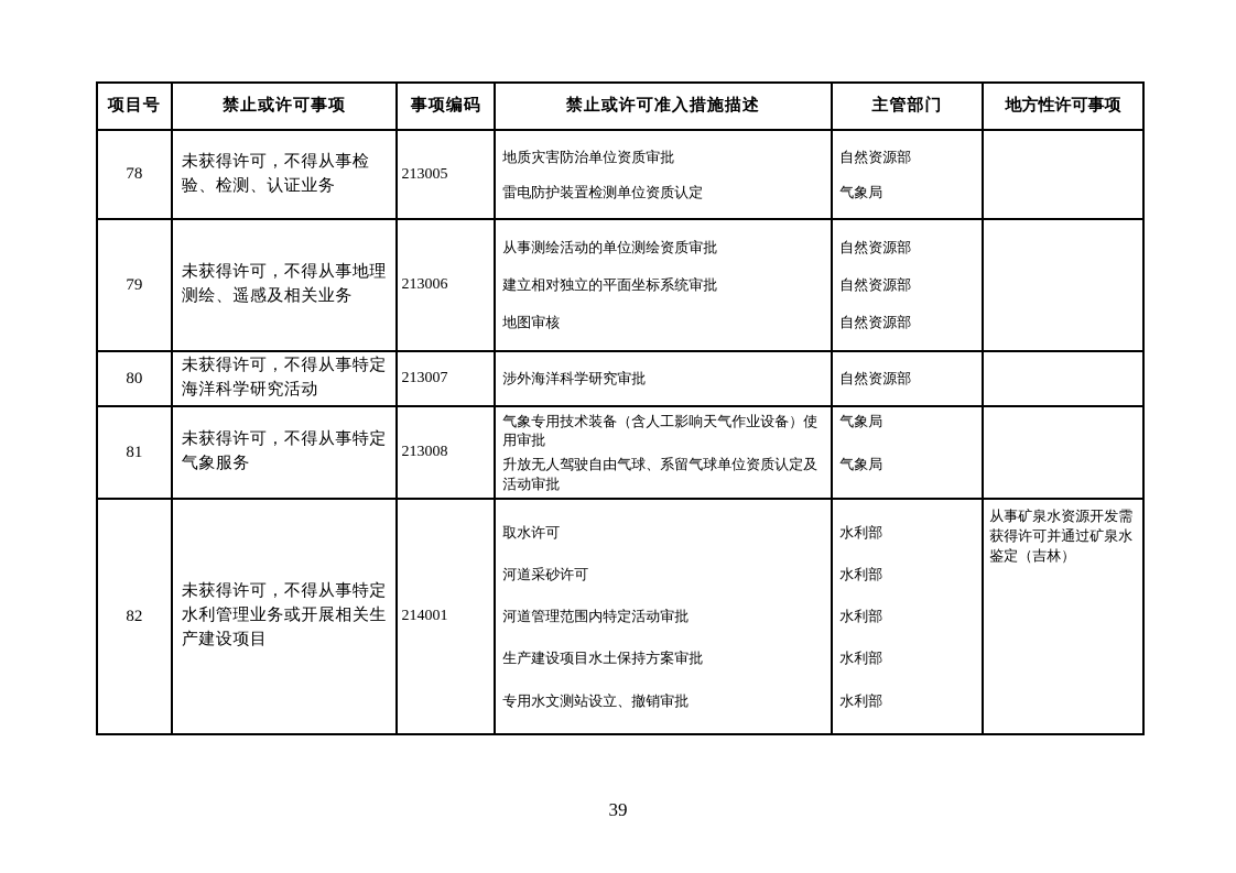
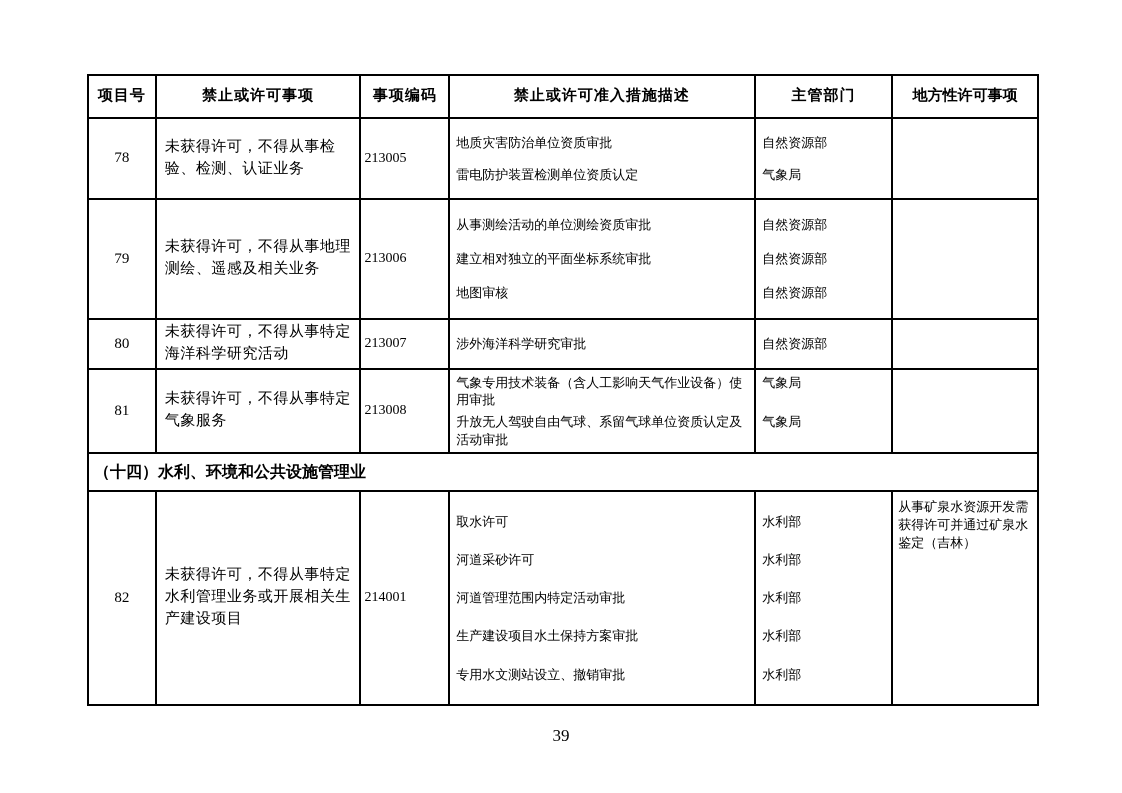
  项目号
  禁止或许可事项
  事项编码
  禁止或许可准入措施描述
  主管部门
  地方性许可事项
  78
  未获得许可，不得从事检验、检测、认证业务
  213005
  地质灾害防治单位资质审批
  自然资源部
  雷电防护装置检测单位资质认定
  气象局
  79
  未获得许可，不得从事地理测绘、遥感及相关业务
  213006
  从事测绘活动的单位测绘资质审批
  自然资源部
  建立相对独立的平面坐标系统审批
  自然资源部
  地图审核
  自然资源部
  80
  未获得许可，不得从事特定海洋科学研究活动
  213007
  涉外海洋科学研究审批
  自然资源部
  81
  未获得许可，不得从事特定气象服务
  213008
  气象专用技术装备（含人工影响天气作业设备）使用审批
  气象局
  升放无人驾驶自由气球、系留气球单位资质认定及活动审批
  气象局
+ （十四）水利、环境和公共设施管理业
  82
  未获得许可，不得从事特定水利管理业务或开展相关生产建设项目
  214001
  取水许可
  水利部
  河道采砂许可
  水利部
  河道管理范围内特定活动审批
  水利部
  生产建设项目水土保持方案审批
  水利部
  专用水文测站设立、撤销审批
  水利部
  从事矿泉水资源开发需获得许可并通过矿泉水鉴定（吉林）
  39
